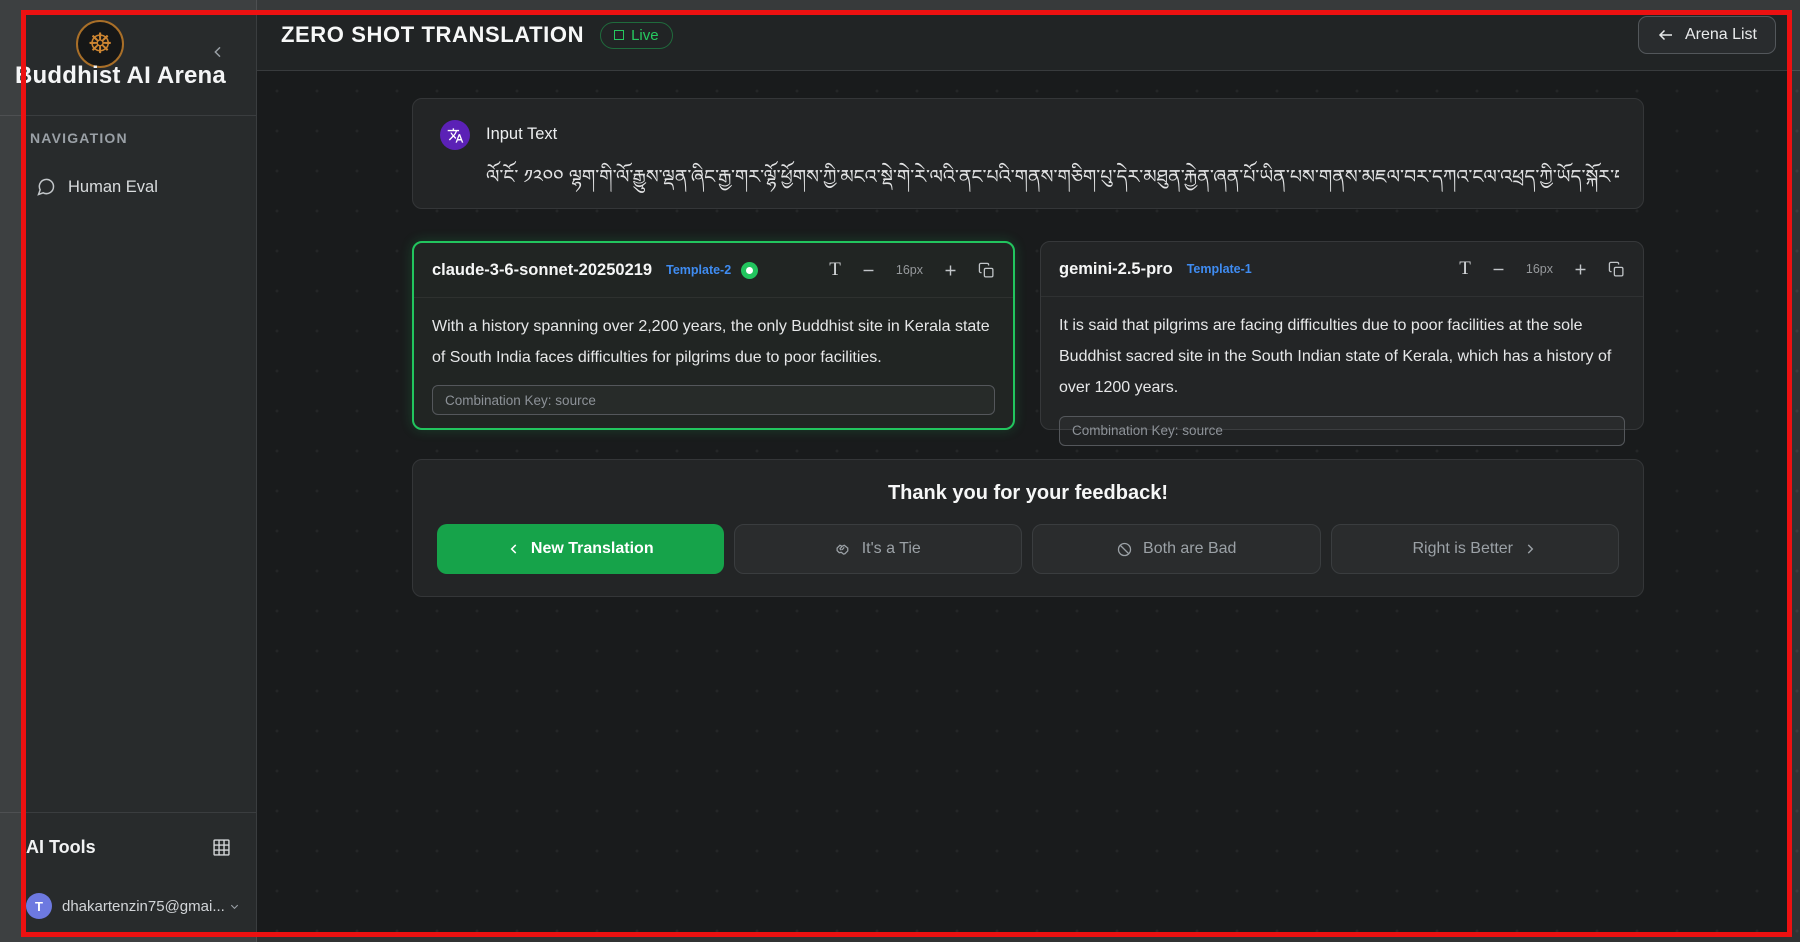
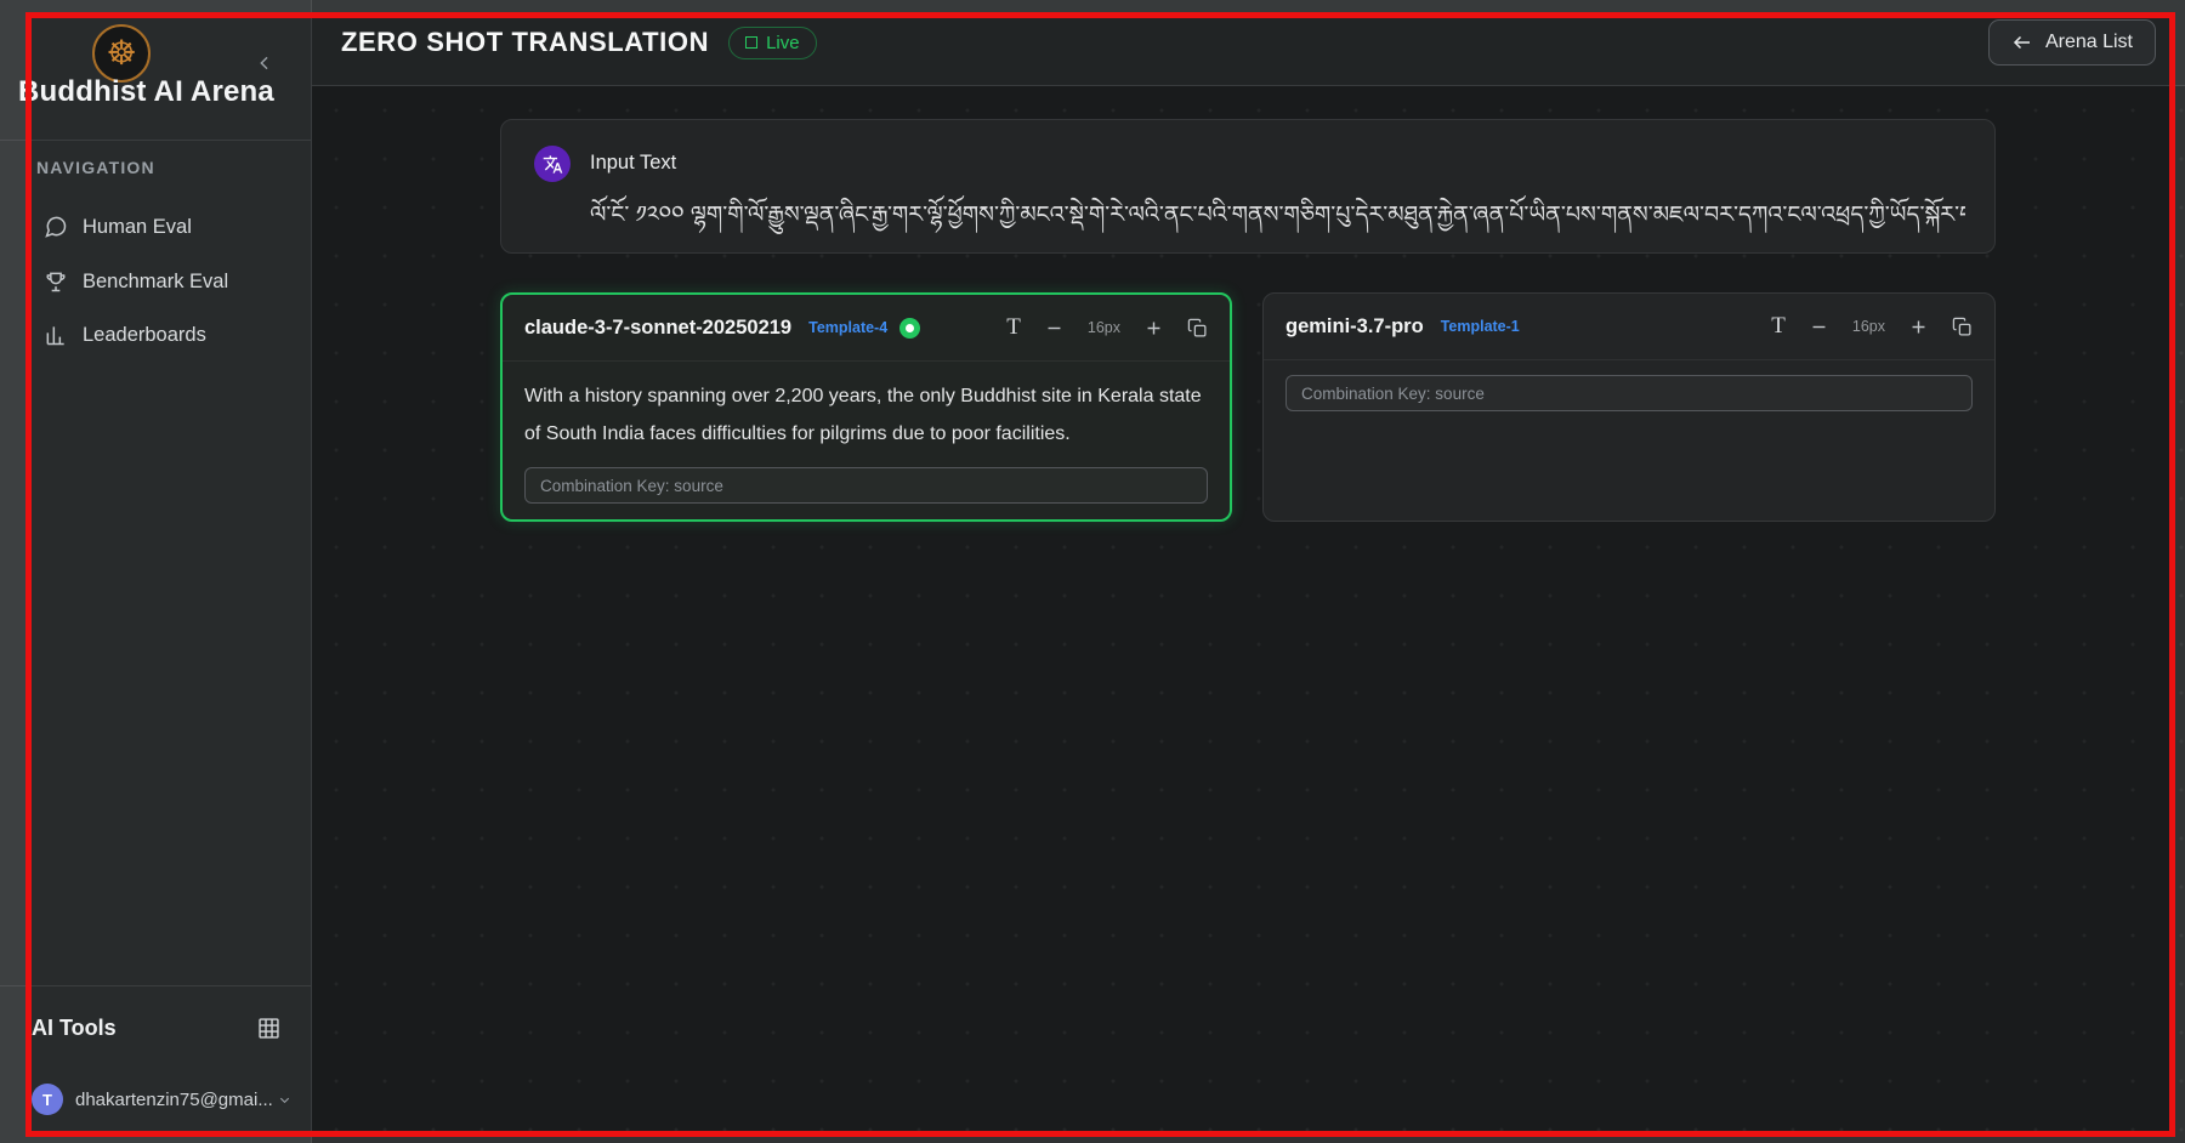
  ☸
  Buddhist AI Arena
  NAVIGATION
  Human Eval
+ Benchmark Eval
+ Leaderboards
  AI Tools
  T
  dhakartenzin75@gmai...
  ZERO SHOT TRANSLATION
  Live
  Arena List
  Input Text
  ལོ་ངོ་ ༡༢༠༠ ལྷག་གི་ལོ་རྒྱུས་ལྡན་ཞིང་རྒྱ་གར་ལྷོ་ཕྱོགས་ཀྱི་མངའ་སྡེ་གེ་རེ་ལའི་ནང་པའི་གནས་གཅིག་པུ་དེར་མཐུན་རྐྱེན་ཞན་པོ་ཡིན་པས་གནས་མཇལ་བར་དཀའ་ངལ་འཕྲད་ཀྱི་ཡོད་སྐོར་
- claude-3-6-sonnet-20250219
+ claude-3-7-sonnet-20250219
- Template-2
+ Template-4
  T
  16px
  With a history spanning over 2,200 years, the only Buddhist site in Kerala state of South India faces difficulties for pilgrims due to poor facilities.
  Combination Key: source
- gemini-2.5-pro
+ gemini-3.7-pro
  Template-1
  T
  16px
- It is said that pilgrims are facing difficulties due to poor facilities at the sole Buddhist sacred site in the South Indian state of Kerala, which has a history of over 1200 years.
  Combination Key: source
- Thank you for your feedback!
- New Translation
- It's a Tie
- Both are Bad
- Right is Better
